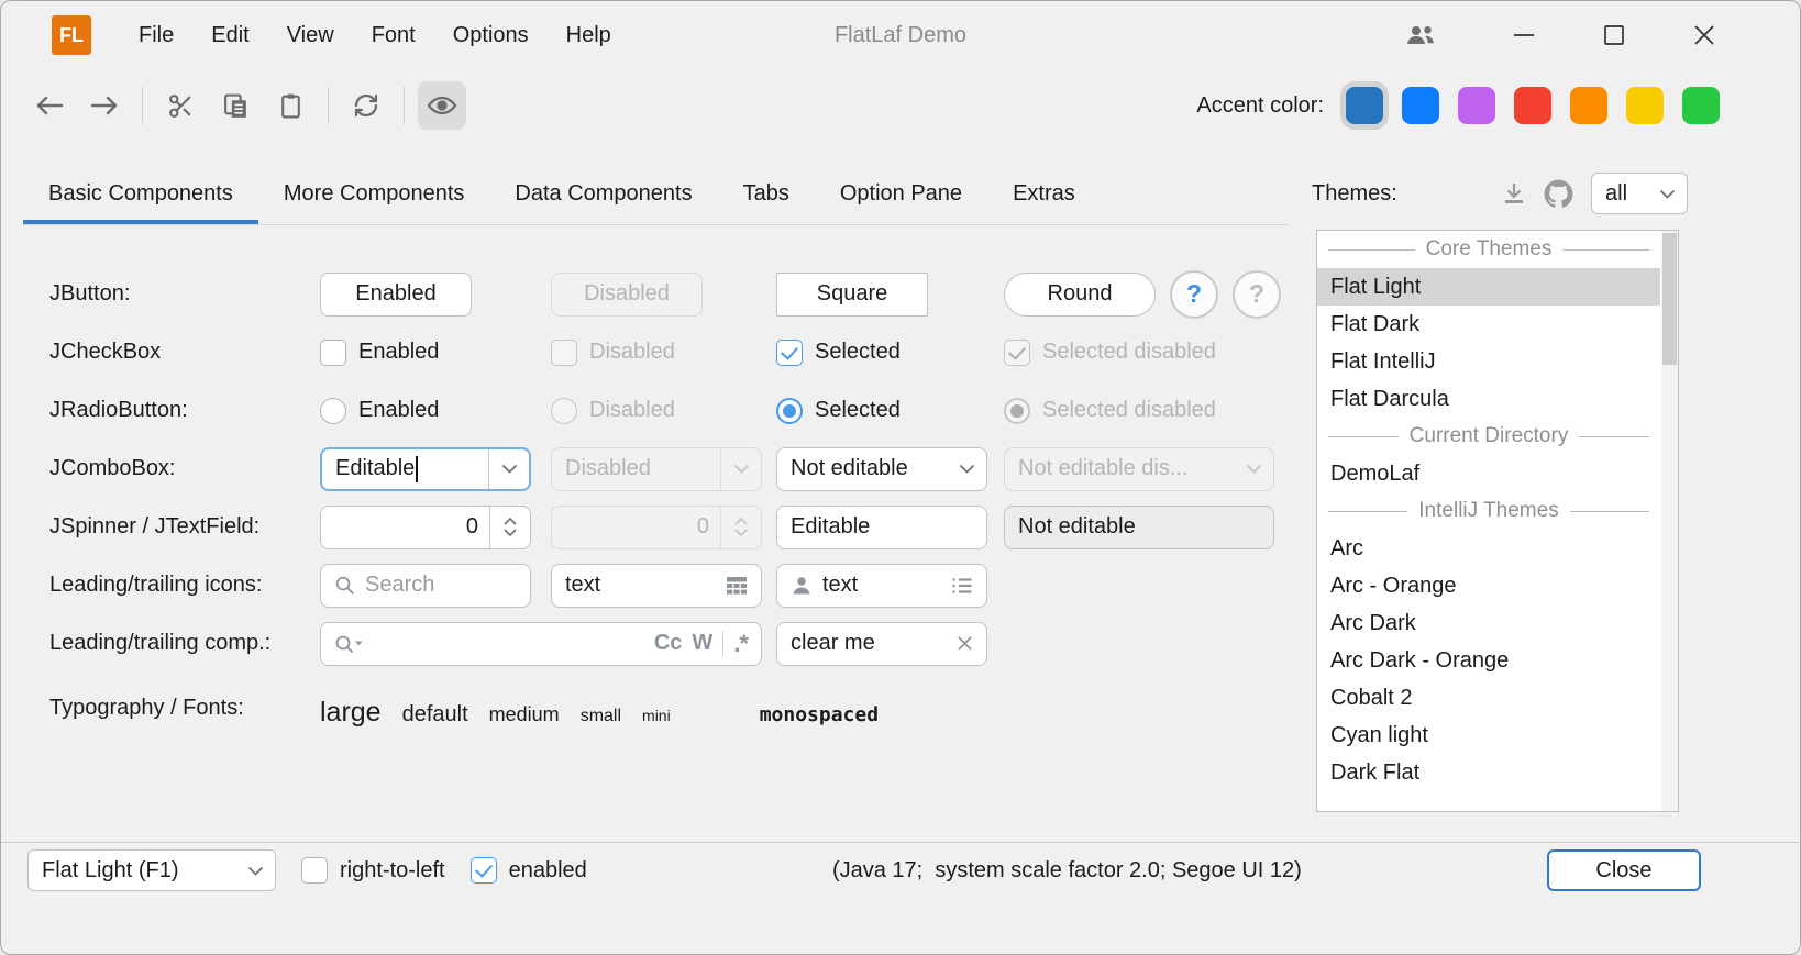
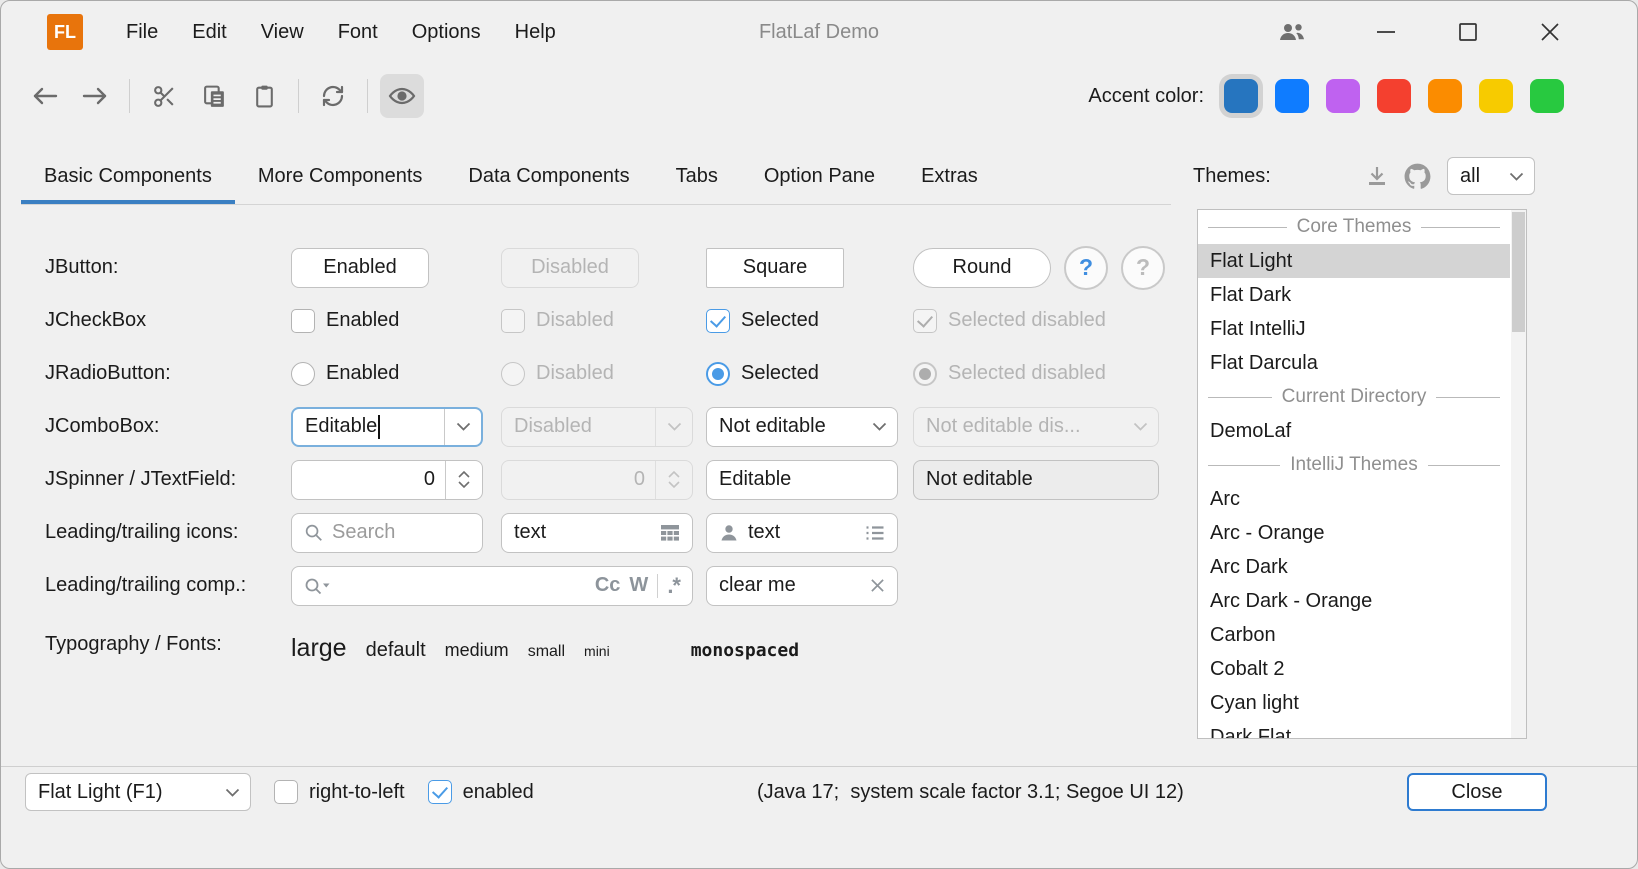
  FL
  File
  Edit
  View
  Font
  Options
  Help
  FlatLaf Demo
  Accent color:
  Basic Components
  More Components
  Data Components
  Tabs
  Option Pane
  Extras
  JButton:
  Enabled
  Disabled
  Square
  Round
  ?
  ?
  JCheckBox
  Enabled
  Disabled
  Selected
  Selected disabled
  JRadioButton:
  Enabled
  Disabled
  Selected
  Selected disabled
  JComboBox:
  Editable
  Disabled
  Not editable
  Not editable dis...
  JSpinner / JTextField:
  0
  0
  Editable
  Not editable
  Leading/trailing icons:
  Search
  text
  text
  Leading/trailing comp.:
  Cc
  W
  .*
  clear me
  Typography / Fonts:
  large
  default
  medium
  small
  mini
  monospaced
  Themes:
  all
  Core Themes
  Flat Light
  Flat Dark
  Flat IntelliJ
  Flat Darcula
  Current Directory
  DemoLaf
  IntelliJ Themes
  Arc
  Arc - Orange
  Arc Dark
  Arc Dark - Orange
+ Carbon
  Cobalt 2
  Cyan light
  Dark Flat
  Flat Light (F1)
  right-to-left
  enabled
- (Java 17; system scale factor 2.0; Segoe UI 12)
+ (Java 17; system scale factor 3.1; Segoe UI 12)
  Close
